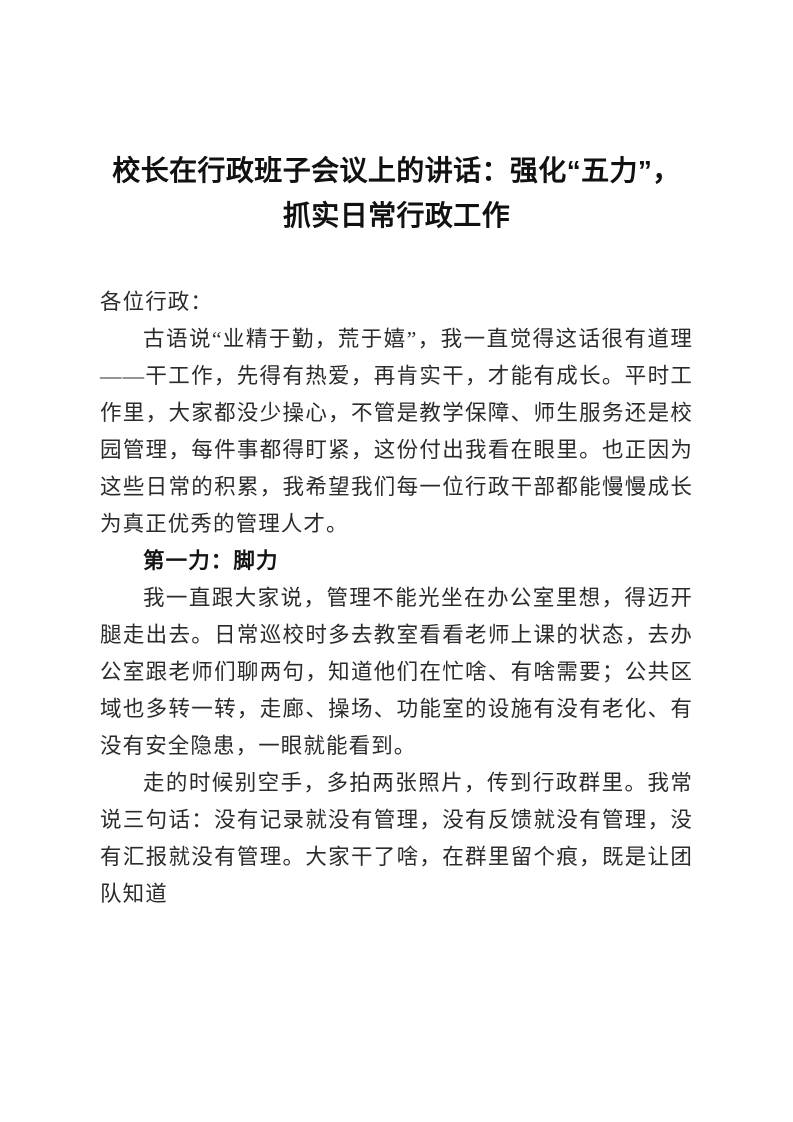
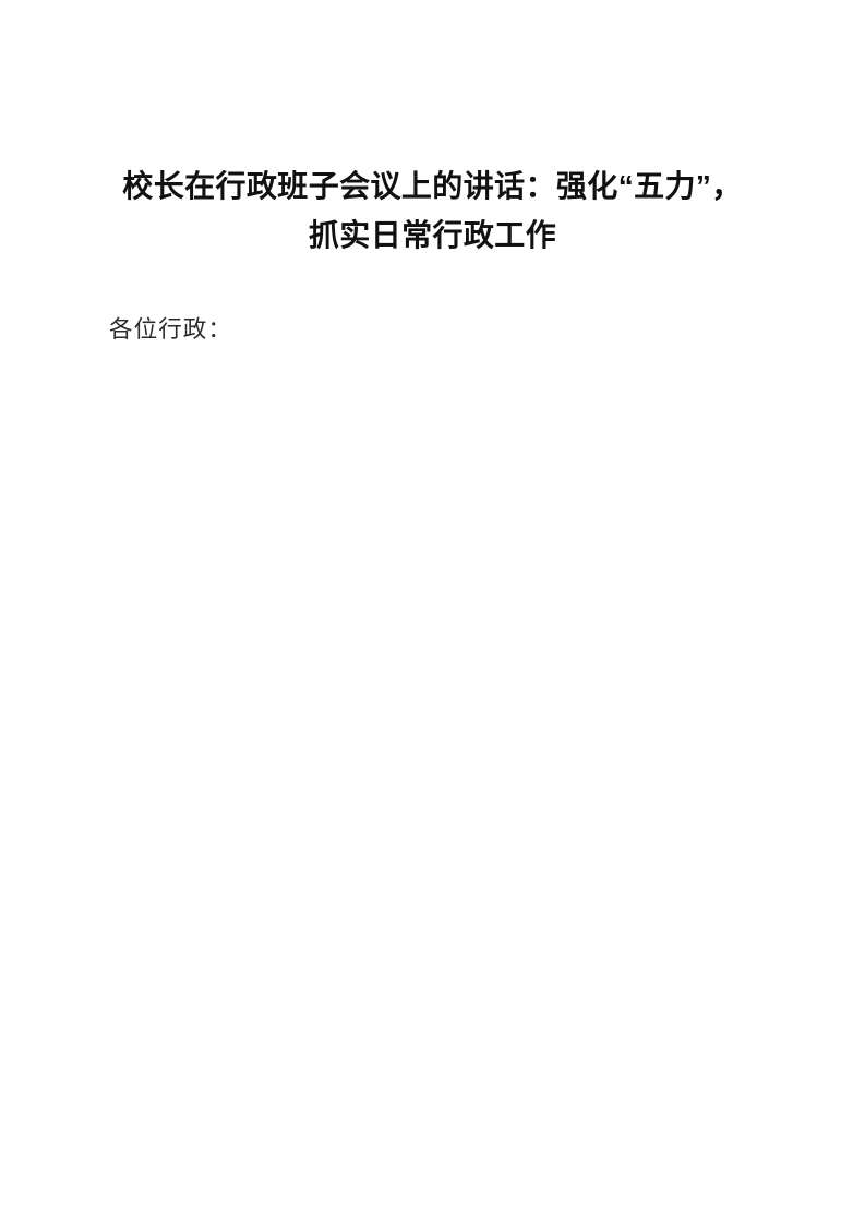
  校长在行政班子会议上的讲话：强化“五力”，抓实日常行政工作
  各位行政：
- 古语说“业精于勤，荒于嬉”，我一直觉得这话很有道理——干工作，先得有热爱，再肯实干，才能有成长。平时工作里，大家都没少操心，不管是教学保障、师生服务还是校园管理，每件事都得盯紧，这份付出我看在眼里。也正因为这些日常的积累，我希望我们每一位行政干部都能慢慢成长为真正优秀的管理人才。
- 第一力：脚力
- 我一直跟大家说，管理不能光坐在办公室里想，得迈开腿走出去。日常巡校时多去教室看看老师上课的状态，去办公室跟老师们聊两句，知道他们在忙啥、有啥需要；公共区域也多转一转，走廊、操场、功能室的设施有没有老化、有没有安全隐患，一眼就能看到。
- 走的时候别空手，多拍两张照片，传到行政群里。我常说三句话：没有记录就没有管理，没有反馈就没有管理，没有汇报就没有管理。大家干了啥，在群里留个痕，既是让团队知道
